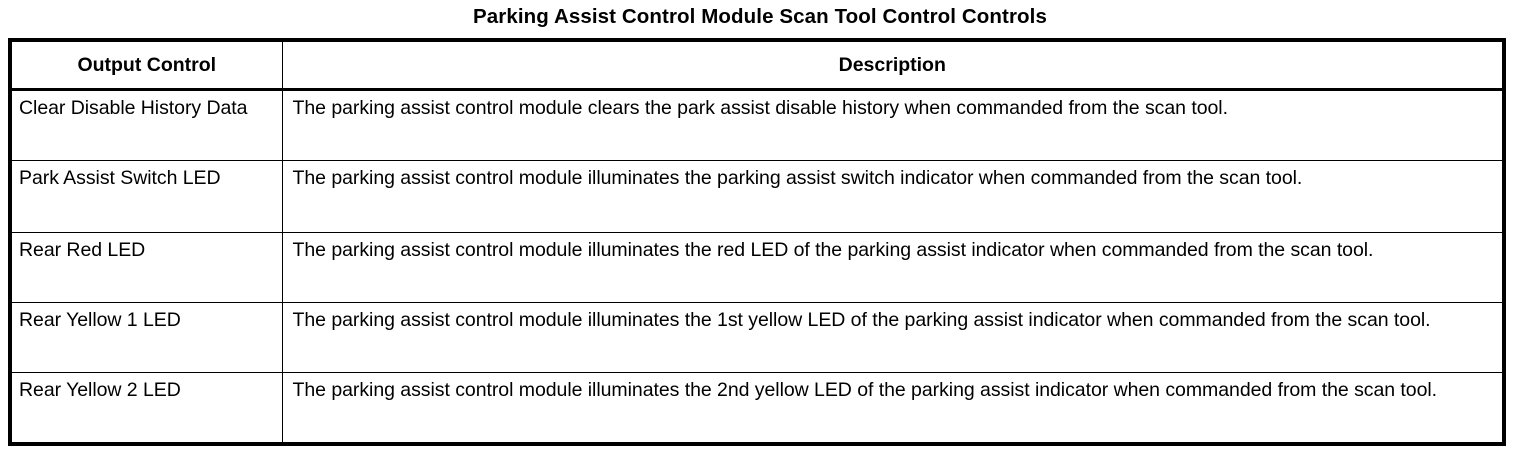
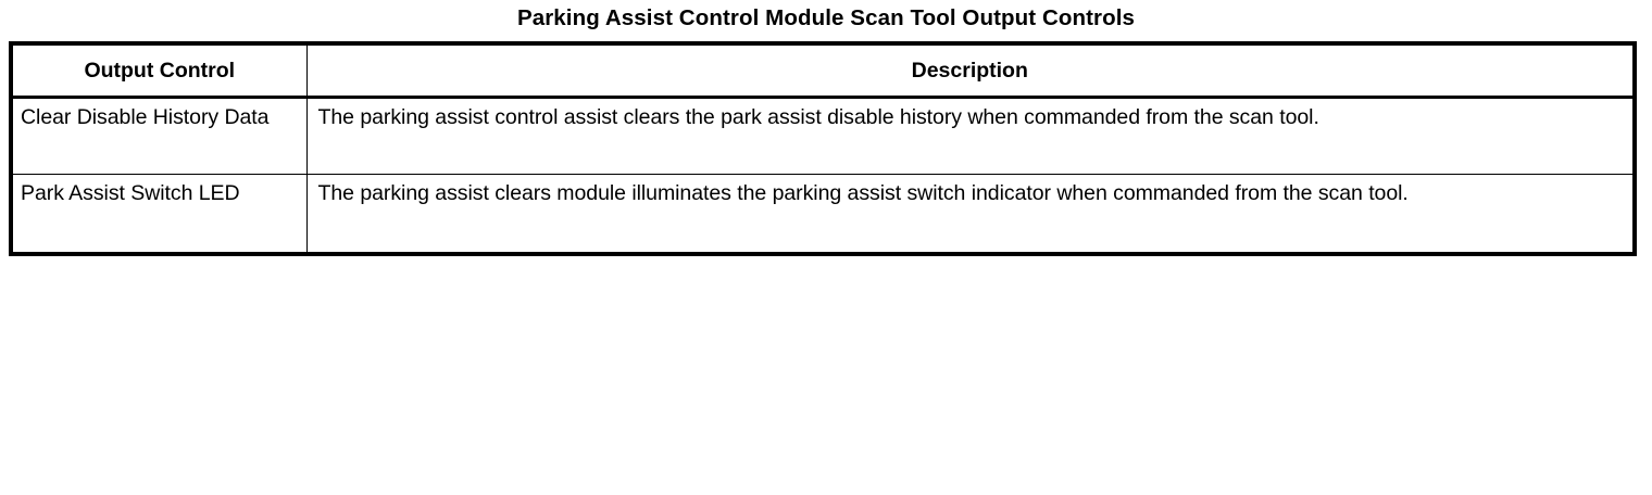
- Parking Assist Control Module Scan Tool Control Controls
+ Parking Assist Control Module Scan Tool Output Controls
  Output Control	Description
- Clear Disable History Data	The parking assist control module clears the park assist disable history when commanded from the scan tool.
+ Clear Disable History Data	The parking assist control assist clears the park assist disable history when commanded from the scan tool.
- Park Assist Switch LED	The parking assist control module illuminates the parking assist switch indicator when commanded from the scan tool.
+ Park Assist Switch LED	The parking assist clears module illuminates the parking assist switch indicator when commanded from the scan tool.
- Rear Red LED	The parking assist control module illuminates the red LED of the parking assist indicator when commanded from the scan tool.
- Rear Yellow 1 LED	The parking assist control module illuminates the 1st yellow LED of the parking assist indicator when commanded from the scan tool.
- Rear Yellow 2 LED	The parking assist control module illuminates the 2nd yellow LED of the parking assist indicator when commanded from the scan tool.
